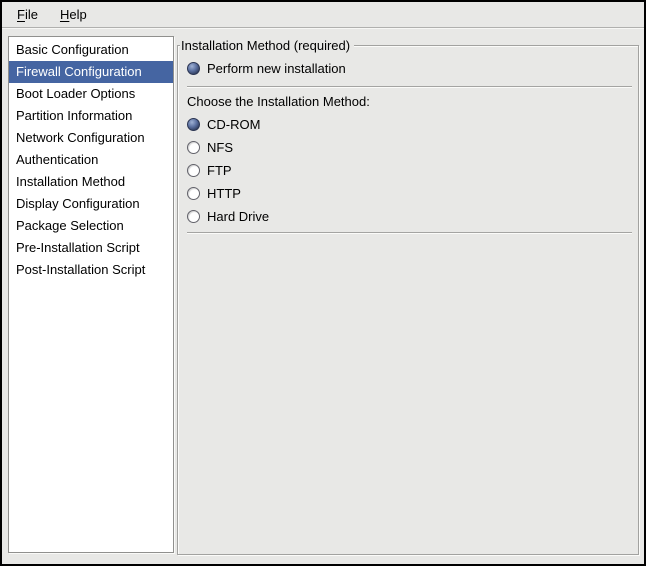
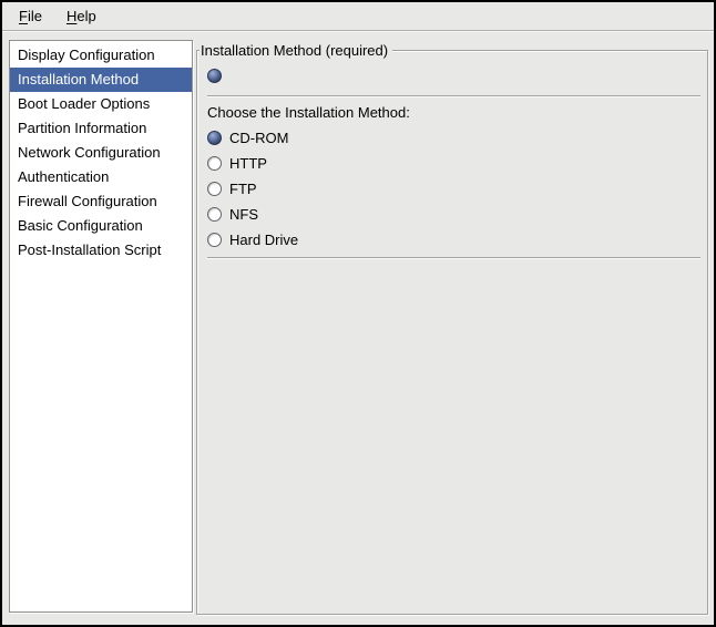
  File
  Help
- Basic Configuration
+ Display Configuration
- Firewall Configuration
+ Installation Method
  Boot Loader Options
  Partition Information
  Network Configuration
  Authentication
- Installation Method
+ Firewall Configuration
- Display Configuration
+ Basic Configuration
- Package Selection
- Pre-Installation Script
  Post-Installation Script
  Installation Method (required)
- Perform new installation
  Choose the Installation Method:
  CD-ROM
- NFS
+ HTTP
  FTP
- HTTP
+ NFS
  Hard Drive
